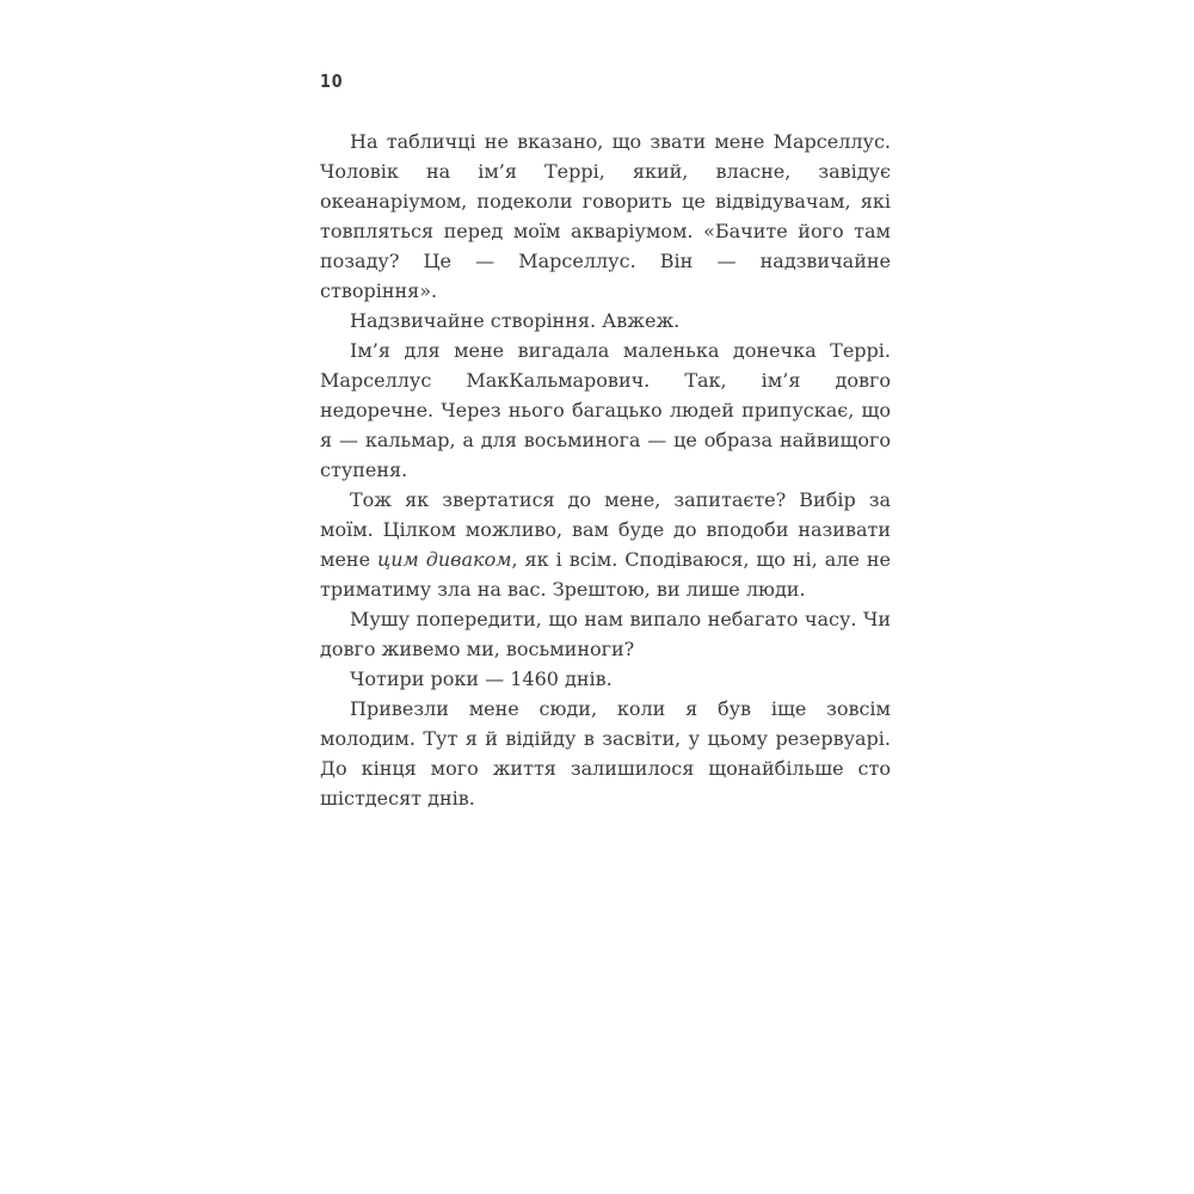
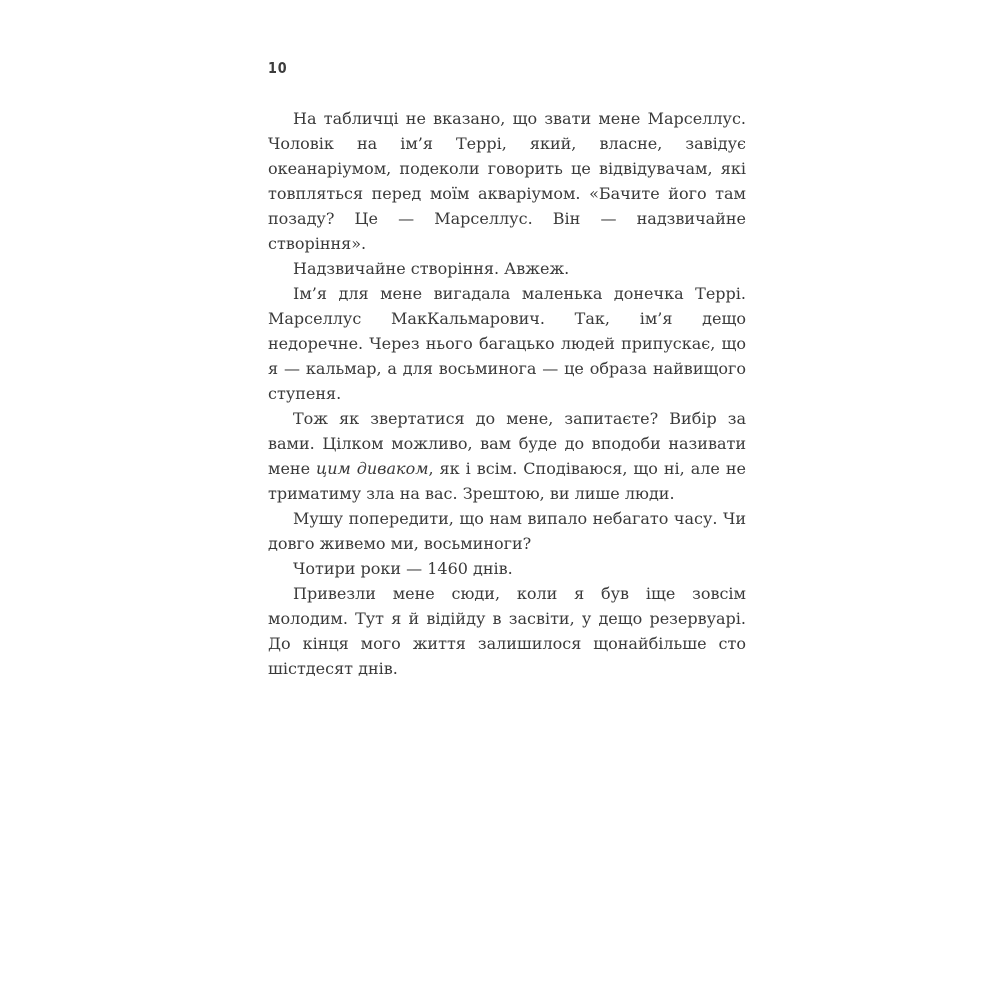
  10
  На табличці не вказано, що звати мене Марселлус. Чоловік на ім’я Террі, який, власне, завідує океанаріумом, подеколи говорить це відвідувачам, які товпляться перед моїм акваріумом. «Бачите його там позаду? Це — Марселлус. Він — надзвичайне створіння».
  Надзвичайне створіння. Авжеж.
- Ім’я для мене вигадала маленька донечка Террі. Марселлус МакКальмарович. Так, ім’я довго недоречне. Через нього багацько людей припускає, що я — кальмар, а для восьминога — це образа найвищого ступеня.
+ Ім’я для мене вигадала маленька донечка Террі. Марселлус МакКальмарович. Так, ім’я дещо недоречне. Через нього багацько людей припускає, що я — кальмар, а для восьминога — це образа найвищого ступеня.
- Тож як звертатися до мене, запитаєте? Вибір за моїм. Цілком можливо, вам буде до вподоби називати мене цим диваком, як і всім. Сподіваюся, що ні, але не триматиму зла на вас. Зрештою, ви лише люди.
+ Тож як звертатися до мене, запитаєте? Вибір за вами. Цілком можливо, вам буде до вподоби називати мене цим диваком, як і всім. Сподіваюся, що ні, але не триматиму зла на вас. Зрештою, ви лише люди.
  Мушу попередити, що нам випало небагато часу. Чи довго живемо ми, восьминоги?
  Чотири роки — 1460 днів.
- Привезли мене сюди, коли я був іще зовсім молодим. Тут я й відійду в засвіти, у цьому резервуарі. До кінця мого життя залишилося щонайбільше сто шістдесят днів.
+ Привезли мене сюди, коли я був іще зовсім молодим. Тут я й відійду в засвіти, у дещо резервуарі. До кінця мого життя залишилося щонайбільше сто шістдесят днів.
